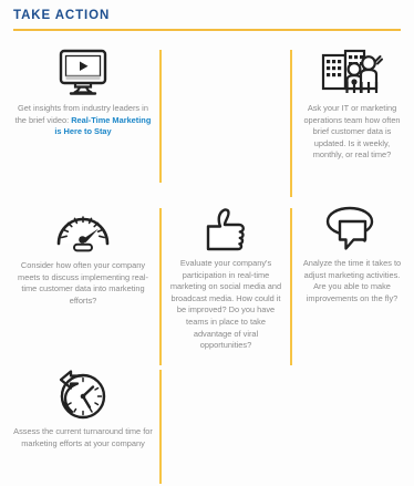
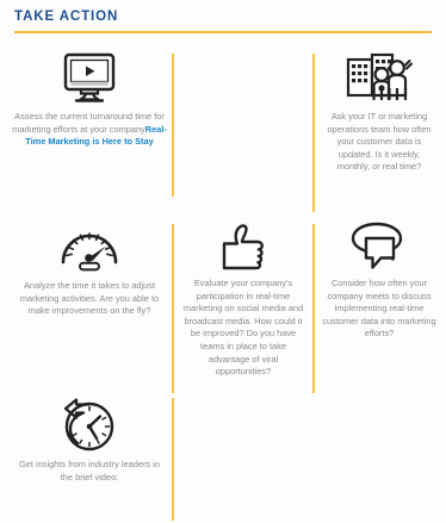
  TAKE ACTION
- Get insights from industry leaders in the brief video: Real-Time Marketing is Here to Stay
+ Assess the current turnaround time for marketing efforts at your companyReal-Time Marketing is Here to Stay
- Ask your IT or marketing operations team how often brief customer data is updated. Is it weekly, monthly, or real time?
+ Ask your IT or marketing operations team how often your customer data is updated. Is it weekly, monthly, or real time?
- Consider how often your company meets to discuss implementing real-time customer data into marketing efforts?
+ Analyze the time it takes to adjust marketing activities. Are you able to make improvements on the fly?
  Evaluate your company's participation in real-time marketing on social media and broadcast media. How could it be improved? Do you have teams in place to take advantage of viral opportunities?
- Analyze the time it takes to adjust marketing activities. Are you able to make improvements on the fly?
+ Consider how often your company meets to discuss implementing real-time customer data into marketing efforts?
- Assess the current turnaround time for marketing efforts at your company
+ Get insights from industry leaders in the brief video:
